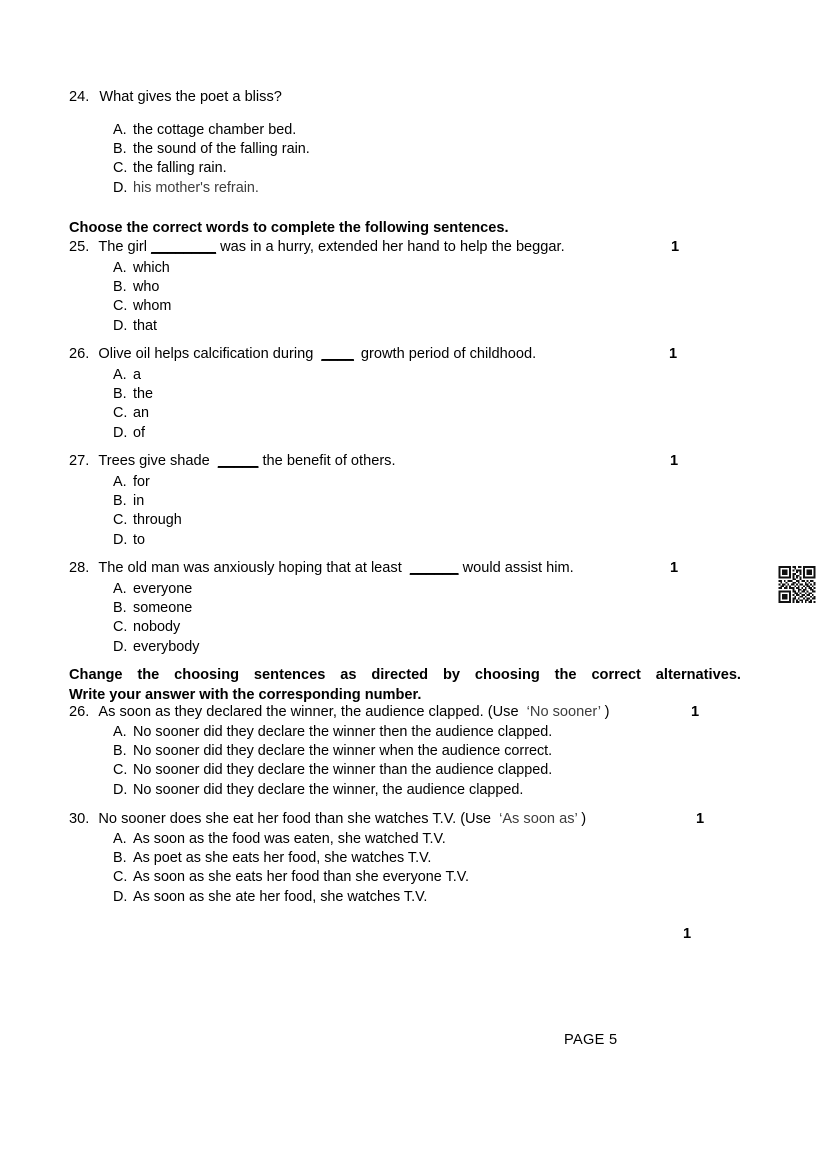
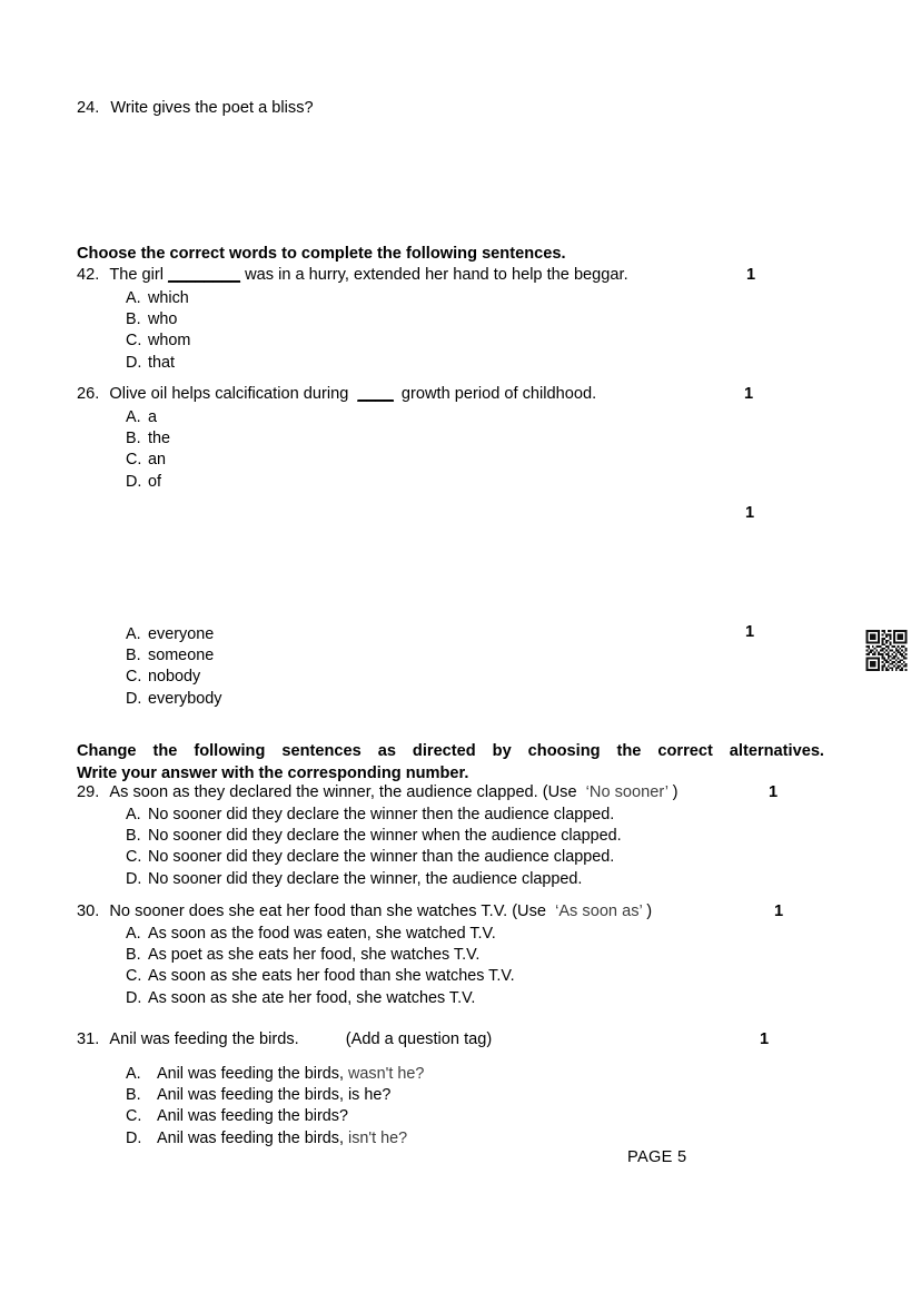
- 24. What gives the poet a bliss?
+ 24. Write gives the poet a bliss?
- A. the cottage chamber bed.
- B. the sound of the falling rain.
- C. the falling rain.
- D. his mother's refrain.
  Choose the correct words to complete the following sentences.
- 25. The girl ________ was in a hurry, extended her hand to help the beggar.
+ 42. The girl ________ was in a hurry, extended her hand to help the beggar.
  A. which
  B. who
  C. whom
  D. that
  1
  26. Olive oil helps calcification during ____ growth period of childhood.
  A. a
  B. the
  C. an
  D. of
  1
- 27. Trees give shade _____ the benefit of others.
- A. for
- B. in
- C. through
- D. to
  1
- 28. The old man was anxiously hoping that at least ______ would assist him.
  A. everyone
  B. someone
  C. nobody
  D. everybody
  1
- Change the choosing sentences as directed by choosing the correct alternatives.
+ Change the following sentences as directed by choosing the correct alternatives.
  Write your answer with the corresponding number.
- 26. As soon as they declared the winner, the audience clapped. (Use ‘No sooner’ )
+ 29. As soon as they declared the winner, the audience clapped. (Use ‘No sooner’ )
  A. No sooner did they declare the winner then the audience clapped.
- B. No sooner did they declare the winner when the audience correct.
+ B. No sooner did they declare the winner when the audience clapped.
  C. No sooner did they declare the winner than the audience clapped.
  D. No sooner did they declare the winner, the audience clapped.
  1
  30. No sooner does she eat her food than she watches T.V. (Use ‘As soon as’ )
  A. As soon as the food was eaten, she watched T.V.
  B. As poet as she eats her food, she watches T.V.
- C. As soon as she eats her food than she everyone T.V.
+ C. As soon as she eats her food than she watches T.V.
  D. As soon as she ate her food, she watches T.V.
  1
+ 31. Anil was feeding the birds. (Add a question tag)
+ A. Anil was feeding the birds, wasn't he?
+ B. Anil was feeding the birds, is he?
+ C. Anil was feeding the birds?
+ D. Anil was feeding the birds, isn't he?
  1
  PAGE 5
